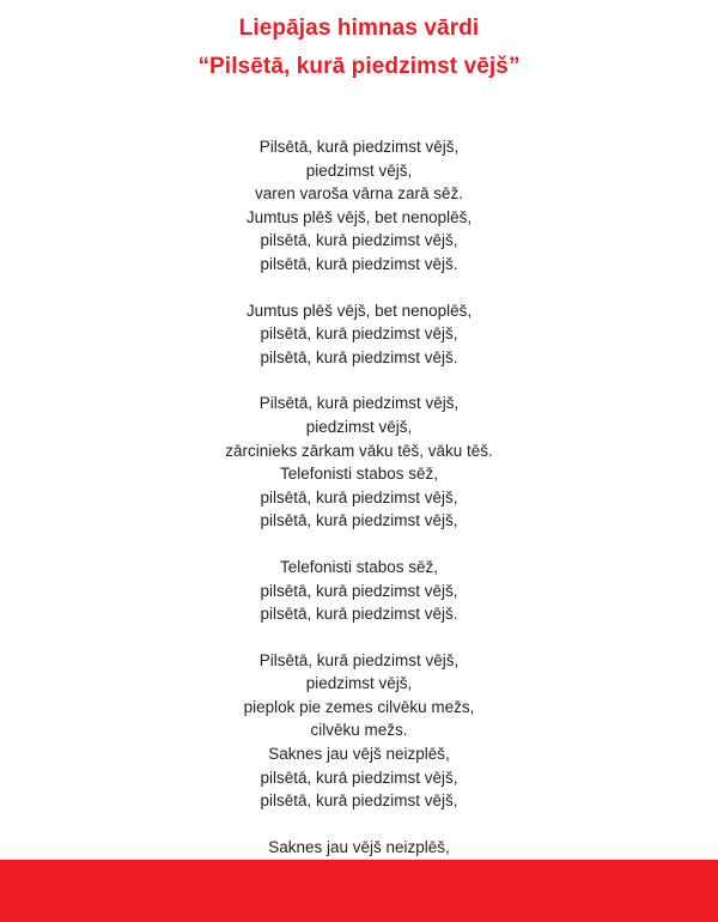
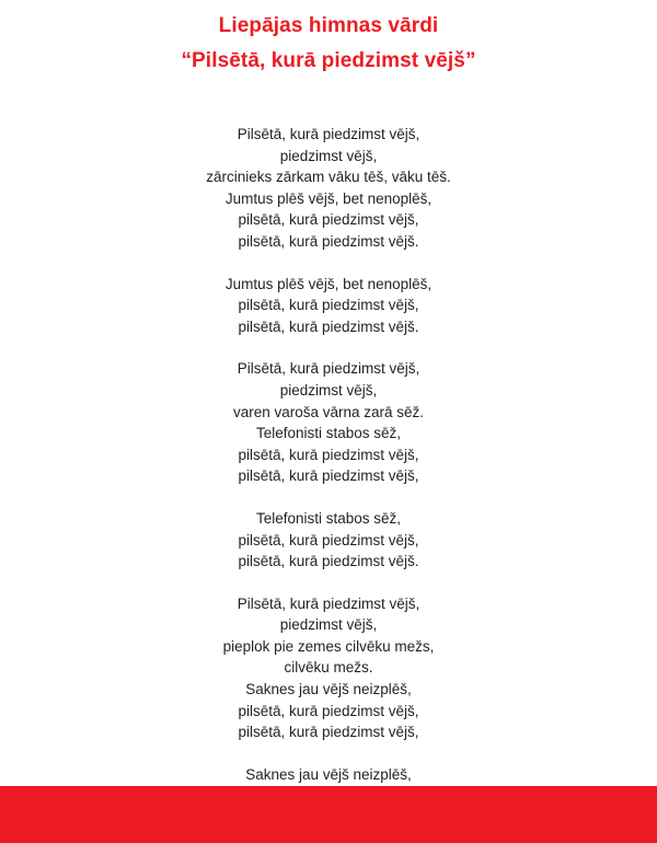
  Liepājas himnas vārdi
  “Pilsētā, kurā piedzimst vējš”
  Pilsētā, kurā piedzimst vējš,
  piedzimst vējš,
- varen varoša vārna zarā sēž.
+ zārcinieks zārkam vāku tēš, vāku tēš.
  Jumtus plēš vējš, bet nenoplēš,
  pilsētā, kurā piedzimst vējš,
  pilsētā, kurā piedzimst vējš.
  Jumtus plēš vējš, bet nenoplēš,
  pilsētā, kurā piedzimst vējš,
  pilsētā, kurā piedzimst vējš.
  Pilsētā, kurā piedzimst vējš,
  piedzimst vējš,
- zārcinieks zārkam vāku tēš, vāku tēš.
+ varen varoša vārna zarā sēž.
  Telefonisti stabos sēž,
  pilsētā, kurā piedzimst vējš,
  pilsētā, kurā piedzimst vējš,
  Telefonisti stabos sēž,
  pilsētā, kurā piedzimst vējš,
  pilsētā, kurā piedzimst vējš.
  Pilsētā, kurā piedzimst vējš,
  piedzimst vējš,
  pieplok pie zemes cilvēku mežs,
  cilvēku mežs.
  Saknes jau vējš neizplēš,
  pilsētā, kurā piedzimst vējš,
  pilsētā, kurā piedzimst vējš,
  Saknes jau vējš neizplēš,
